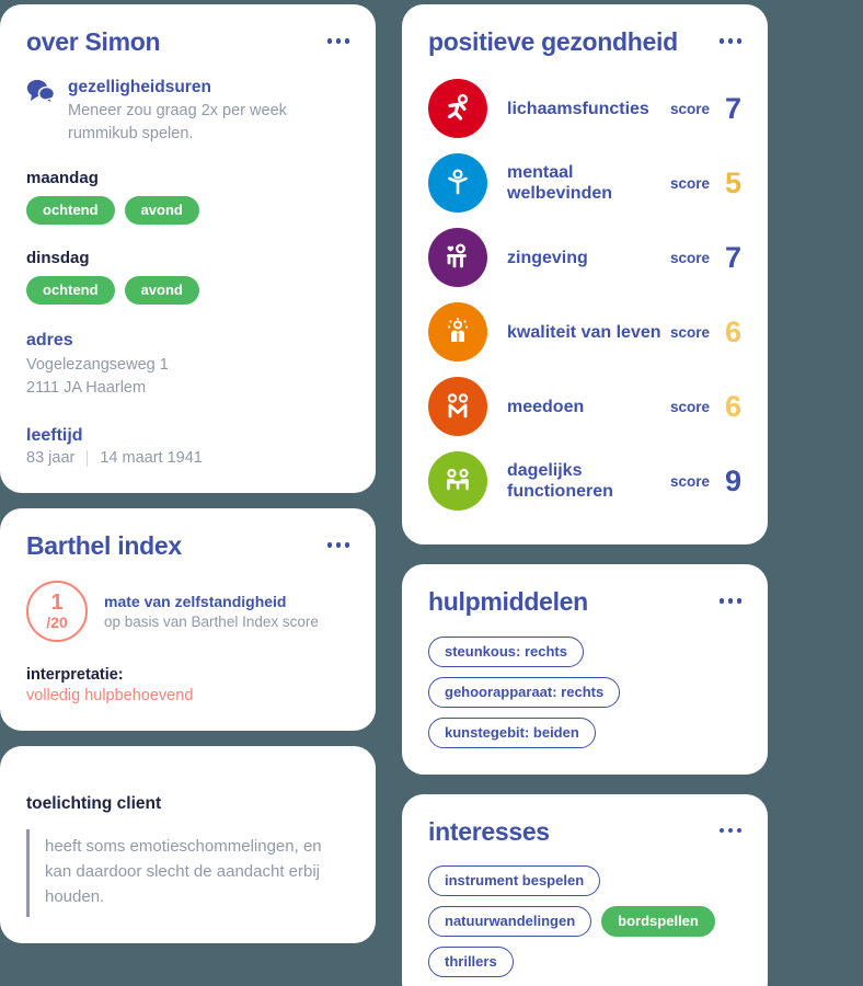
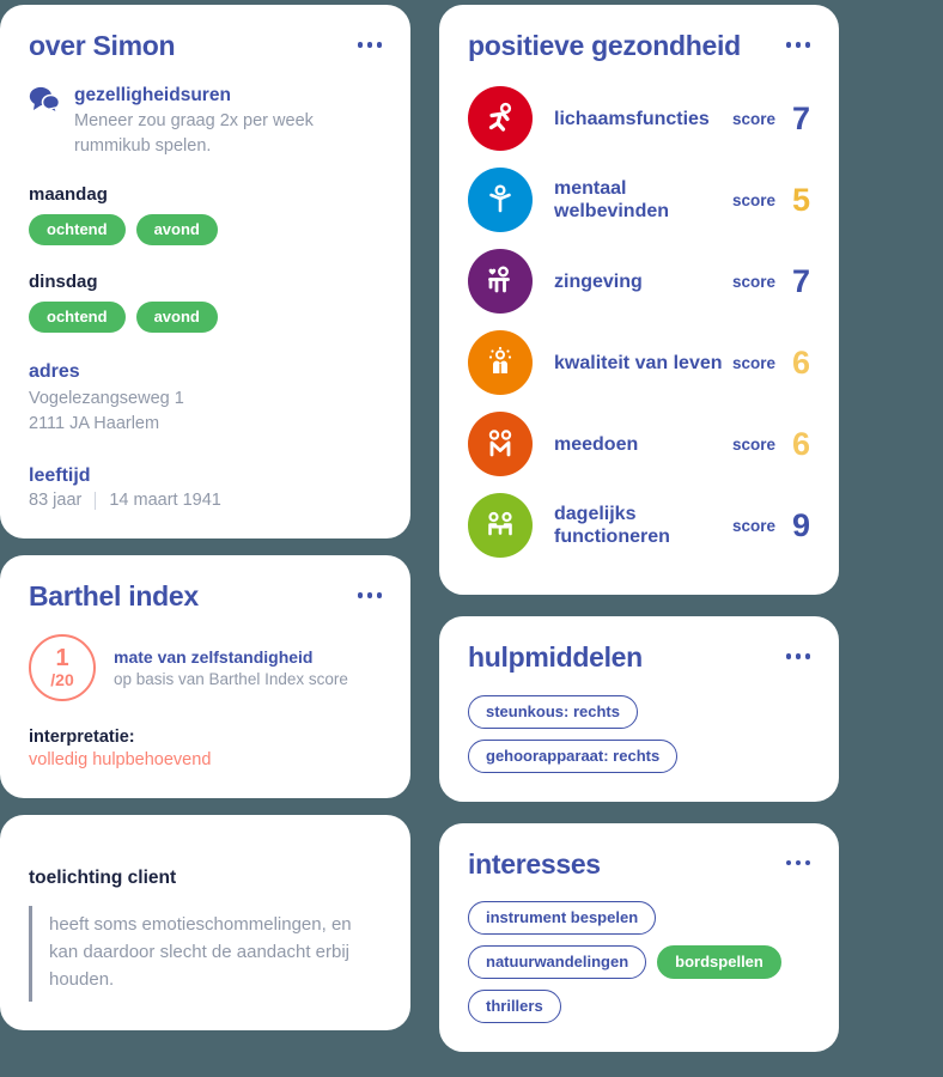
  over Simon
  gezelligheidsuren
  Meneer zou graag 2x per week rummikub spelen.
  maandag
  ochtend
  avond
  dinsdag
  ochtend
  avond
  adres
  Vogelezangseweg 1
  2111 JA Haarlem
  leeftijd
  83 jaar
  14 maart 1941
  Barthel index
  1
  /20
  mate van zelfstandigheid
  op basis van Barthel Index score
  interpretatie:
  volledig hulpbehoevend
  toelichting client
  heeft soms emotieschommelingen, en kan daardoor slecht de aandacht erbij houden.
  positieve gezondheid
  lichaamsfuncties
  score
  7
  mentaal welbevinden
  score
  5
  zingeving
  score
  7
  kwaliteit van leven
  score
  6
  meedoen
  score
  6
  dagelijks functioneren
  score
  9
  hulpmiddelen
  steunkous: rechts
  gehoorapparaat: rechts
- kunstegebit: beiden
  interesses
  instrument bespelen
  natuurwandelingen
  bordspellen
  thrillers
